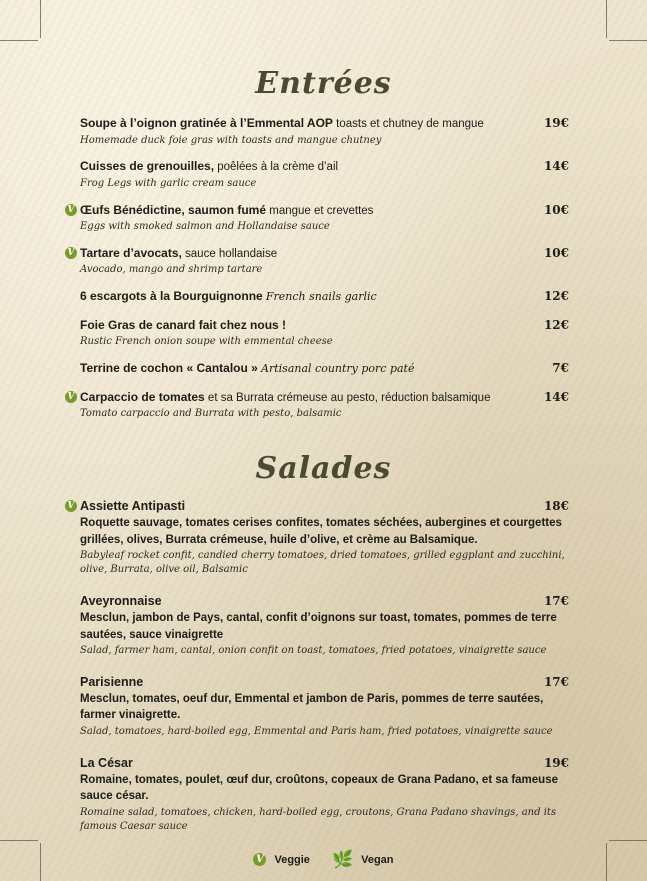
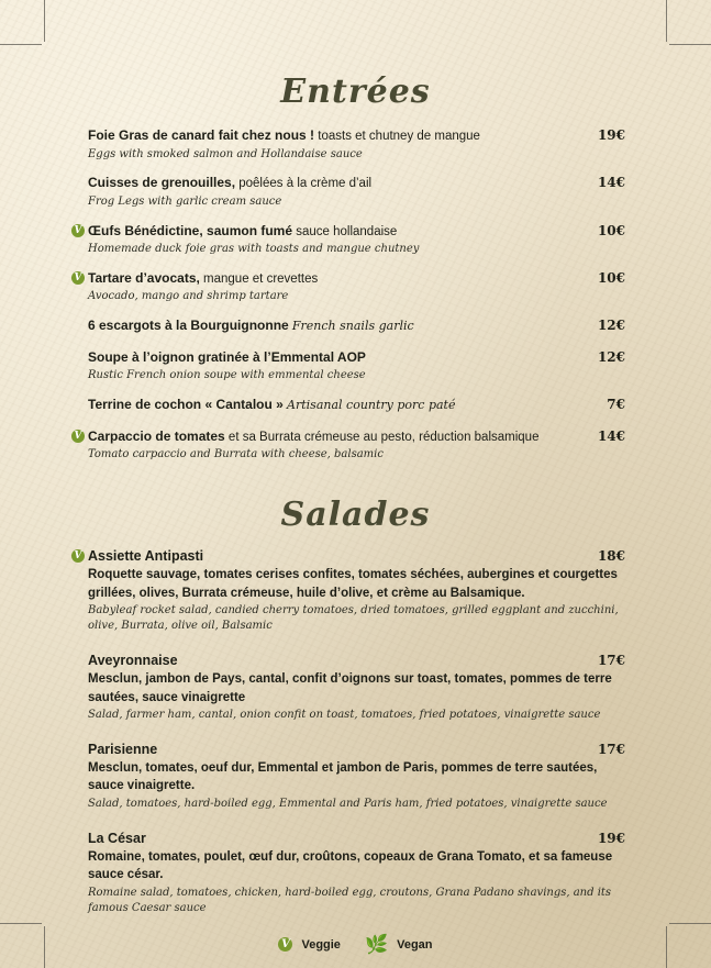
  Entrées
- Soupe à l’oignon gratinée à l’Emmental AOP toasts et chutney de mangue
+ Foie Gras de canard fait chez nous ! toasts et chutney de mangue
  19€
- Homemade duck foie gras with toasts and mangue chutney
+ Eggs with smoked salmon and Hollandaise sauce
  Cuisses de grenouilles, poêlées à la crème d’ail
  14€
  Frog Legs with garlic cream sauce
  V
- Œufs Bénédictine, saumon fumé mangue et crevettes
+ Œufs Bénédictine, saumon fumé sauce hollandaise
  10€
- Eggs with smoked salmon and Hollandaise sauce
+ Homemade duck foie gras with toasts and mangue chutney
  V
- Tartare d’avocats, sauce hollandaise
+ Tartare d’avocats, mangue et crevettes
  10€
  Avocado, mango and shrimp tartare
  6 escargots à la Bourguignonne French snails garlic
  12€
- Foie Gras de canard fait chez nous !
+ Soupe à l’oignon gratinée à l’Emmental AOP
  12€
  Rustic French onion soupe with emmental cheese
  Terrine de cochon « Cantalou » Artisanal country porc paté
  7€
  V
  Carpaccio de tomates et sa Burrata crémeuse au pesto, réduction balsamique
  14€
- Tomato carpaccio and Burrata with pesto, balsamic
+ Tomato carpaccio and Burrata with cheese, balsamic
  Salades
  V
  Assiette Antipasti
  18€
  Roquette sauvage, tomates cerises confites, tomates séchées, aubergines et courgettes grillées, olives, Burrata crémeuse, huile d’olive, et crème au Balsamique.
- Babyleaf rocket confit, candied cherry tomatoes, dried tomatoes, grilled eggplant and zucchini, olive, Burrata, olive oil, Balsamic
+ Babyleaf rocket salad, candied cherry tomatoes, dried tomatoes, grilled eggplant and zucchini, olive, Burrata, olive oil, Balsamic
  Aveyronnaise
  17€
  Mesclun, jambon de Pays, cantal, confit d’oignons sur toast, tomates, pommes de terre sautées, sauce vinaigrette
  Salad, farmer ham, cantal, onion confit on toast, tomatoes, fried potatoes, vinaigrette sauce
  Parisienne
  17€
- Mesclun, tomates, oeuf dur, Emmental et jambon de Paris, pommes de terre sautées, farmer vinaigrette.
+ Mesclun, tomates, oeuf dur, Emmental et jambon de Paris, pommes de terre sautées, sauce vinaigrette.
  Salad, tomatoes, hard-boiled egg, Emmental and Paris ham, fried potatoes, vinaigrette sauce
  La César
  19€
- Romaine, tomates, poulet, œuf dur, croûtons, copeaux de Grana Padano, et sa fameuse sauce césar.
+ Romaine, tomates, poulet, œuf dur, croûtons, copeaux de Grana Tomato, et sa fameuse sauce césar.
  Romaine salad, tomatoes, chicken, hard-boiled egg, croutons, Grana Padano shavings, and its famous Caesar sauce
  V
  Veggie
  🌿
  Vegan
